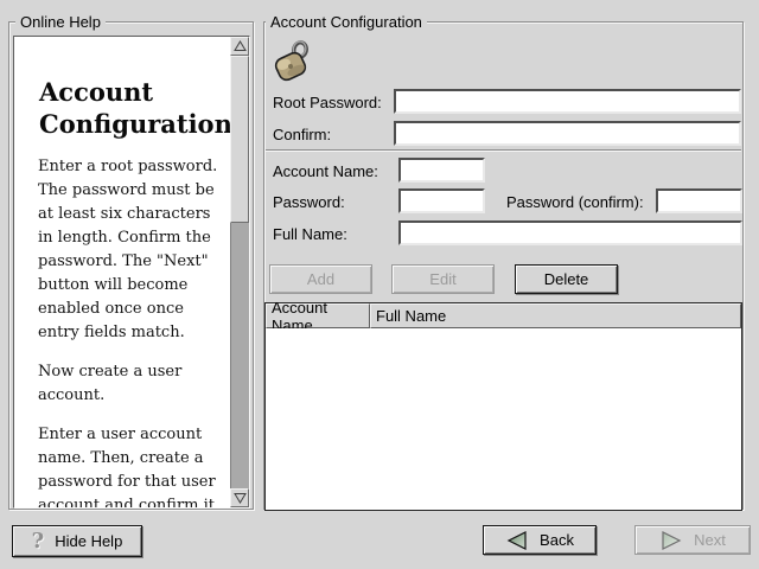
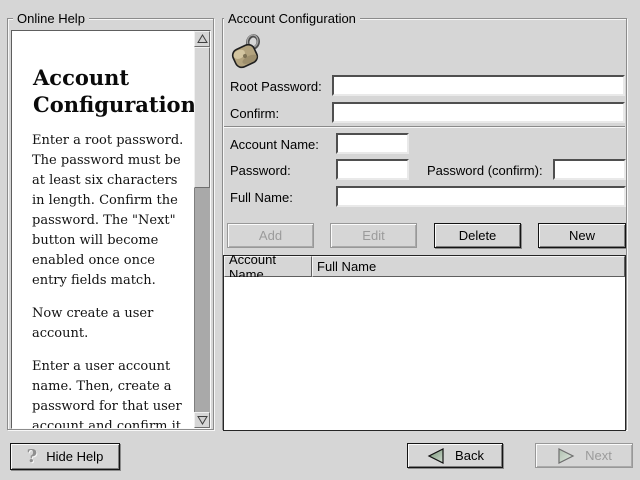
  Online Help
  Account Configuration
  Enter a root password. The password must be at least six characters in length. Confirm the password. The "Next" button will become enabled once once entry fields match.
  Now create a user account.
  Account Configuration
  Root Password:
  Confirm:
  Account Name:
  Password:
  Password (confirm):
  Full Name:
  Add
  Edit
  Delete
+ New
  Account Name
  Full Name
  ?
  Hide Help
  Back
  Next
